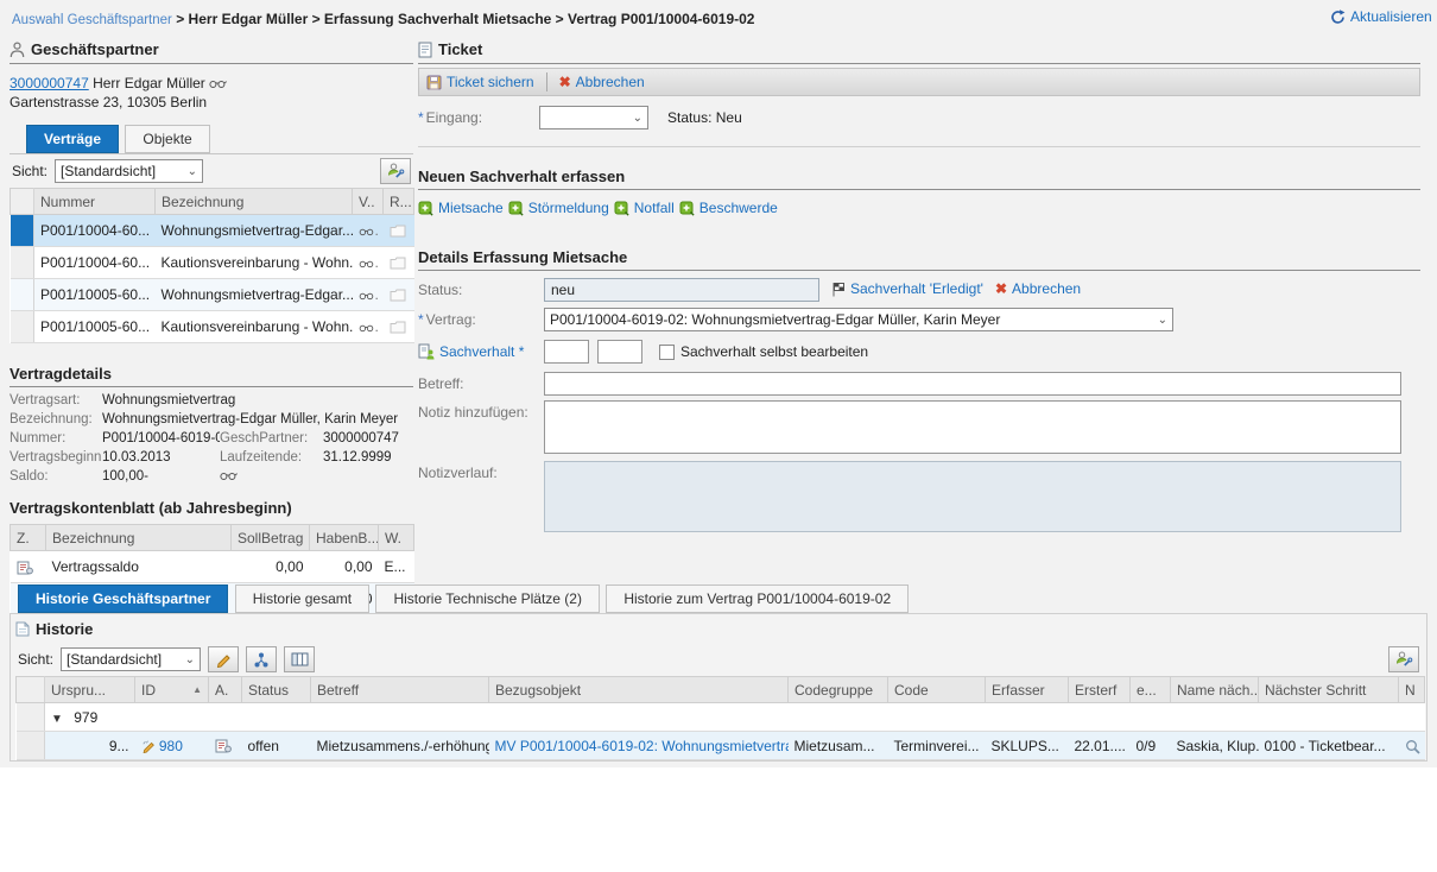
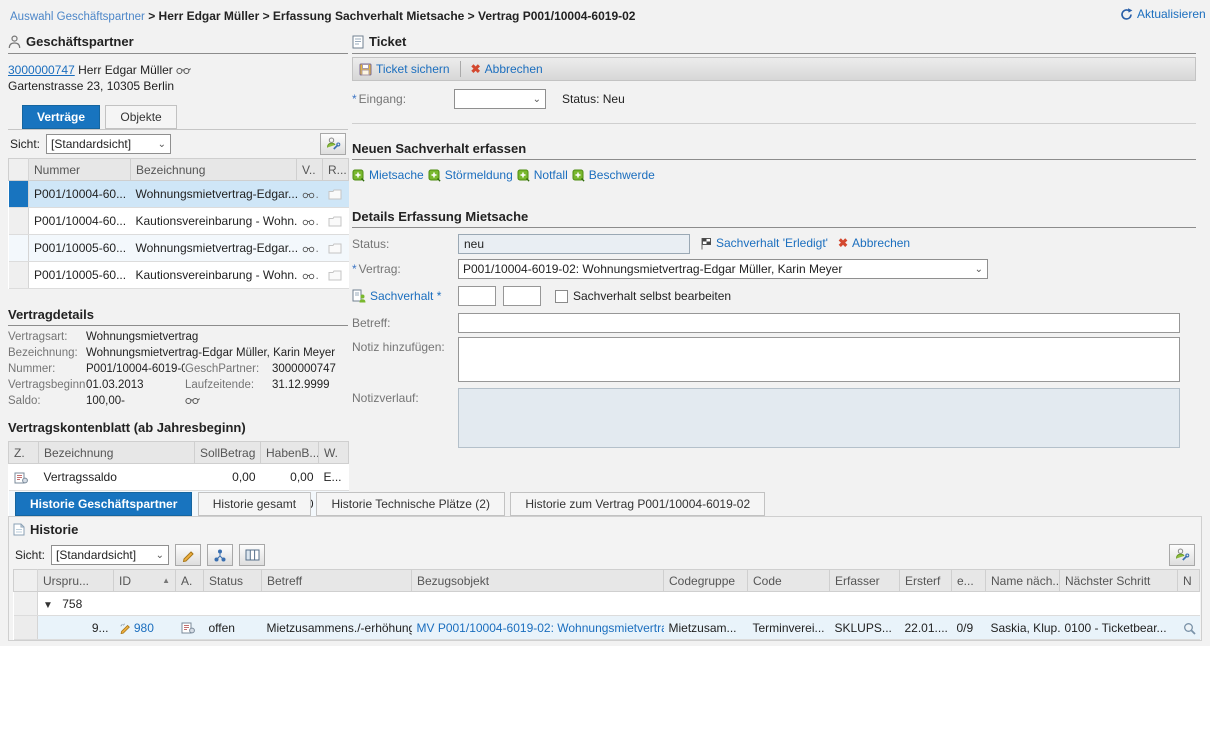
  Auswahl Geschäftspartner > Herr Edgar Müller > Erfassung Sachverhalt Mietsache > Vertrag P001/10004-6019-02
  Aktualisieren
  Geschäftspartner
  3000000747 Herr Edgar Müller
  Gartenstrasse 23, 10305 Berlin
  Verträge Objekte
  Sicht:
  [Standardsicht]
  ⌄
  	Nummer	Bezeichnung	V..	R...
  	P001/10004-60...	Wohnungsmietvertrag-Edgar...	.
  	P001/10004-60...	Kautionsvereinbarung - Wohn.	.
  	P001/10005-60...	Wohnungsmietvertrag-Edgar...	.
  	P001/10005-60...	Kautionsvereinbarung - Wohn.	.
  Vertragdetails
  Vertragsart:
  Wohnungsmietvertrag
  Bezeichnung:
  Wohnungsmietvertrag-Edgar Müller, Karin Meyer
  Nummer:
  P001/10004-6019-0
  GeschPartner:
  3000000747
  Vertragsbeginn
- 10.03.2013
+ 01.03.2013
  Laufzeitende:
  31.12.9999
  Saldo:
  100,00-
  Vertragskontenblatt (ab Jahresbeginn)
  Z.	Bezeichnung	SollBetrag	HabenB...	W.
  	Vertragssaldo	0,00	0,00	E...
  Ticket
  Ticket sichern
  ✖
  Abbrechen
  *
  Eingang:
  ⌄
  Status: Neu
  Neuen Sachverhalt erfassen
  Mietsache
  Störmeldung
  Notfall
  Beschwerde
  Details Erfassung Mietsache
  Status:
  neu
  Sachverhalt 'Erledigt'
  ✖
  Abbrechen
  * Vertrag:
  P001/10004-6019-02: Wohnungsmietvertrag-Edgar Müller, Karin Meyer
  ⌄
  Sachverhalt *
  Sachverhalt selbst bearbeiten
  Betreff:
  Notiz hinzufügen:
  Notizverlauf:
  Historie Geschäftspartner Historie gesamt Historie Technische Plätze (2) Historie zum Vertrag P001/10004-6019-02
  Historie
  Sicht:
  [Standardsicht]
  ⌄
  	Urspru...	ID ▲	A.	Status	Betreff	Bezugsobjekt	Codegruppe	Code	Erfasser	Ersterf	e...	Name näch..	Nächster Schritt	N
- 	▼ 979
+ 	▼ 758
  	9...	980		offen	Mietzusammens./-erhöhun	MV P001/10004-6019-02: Wohnungsmietvertr	Mietzusam...	Terminverei...	SKLUPS...	22.01....	0/9	Saskia, Klup.	0100 - Ticketbear...
